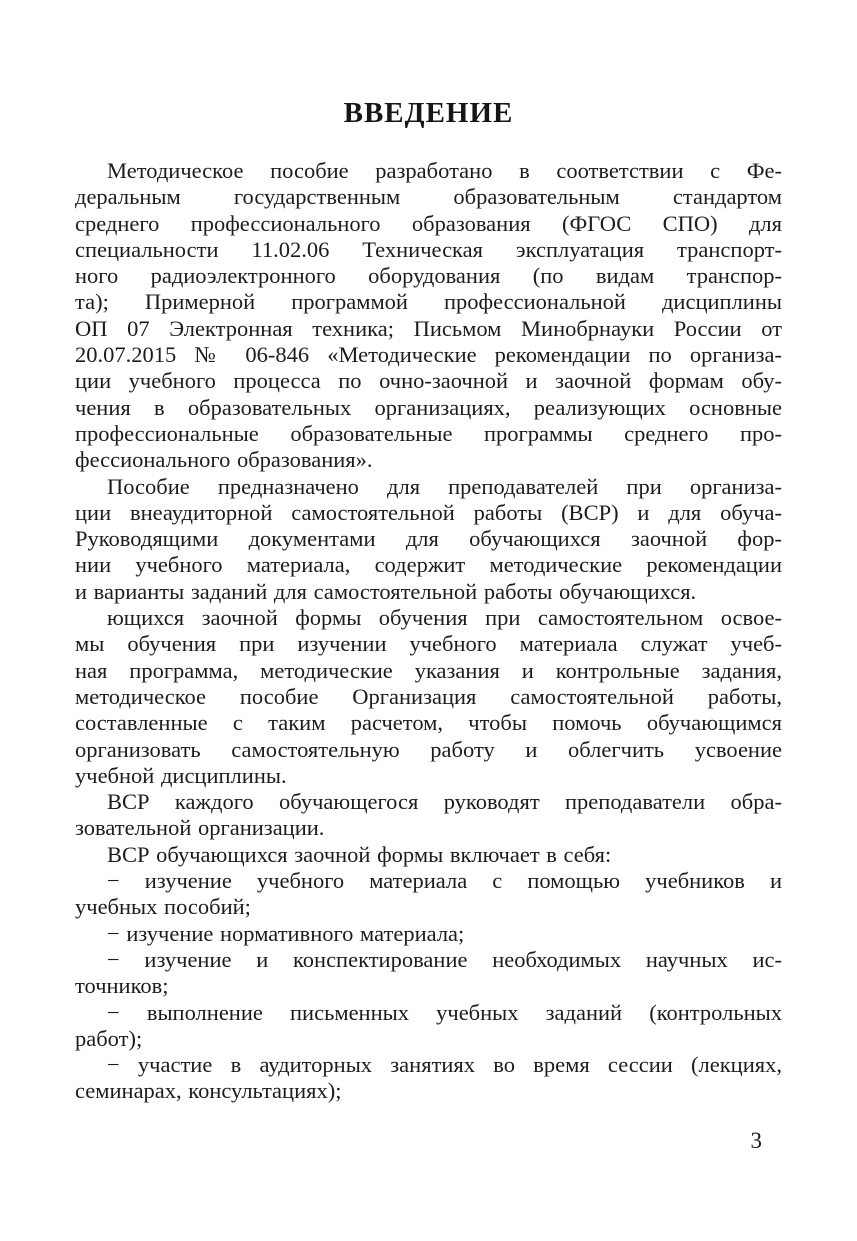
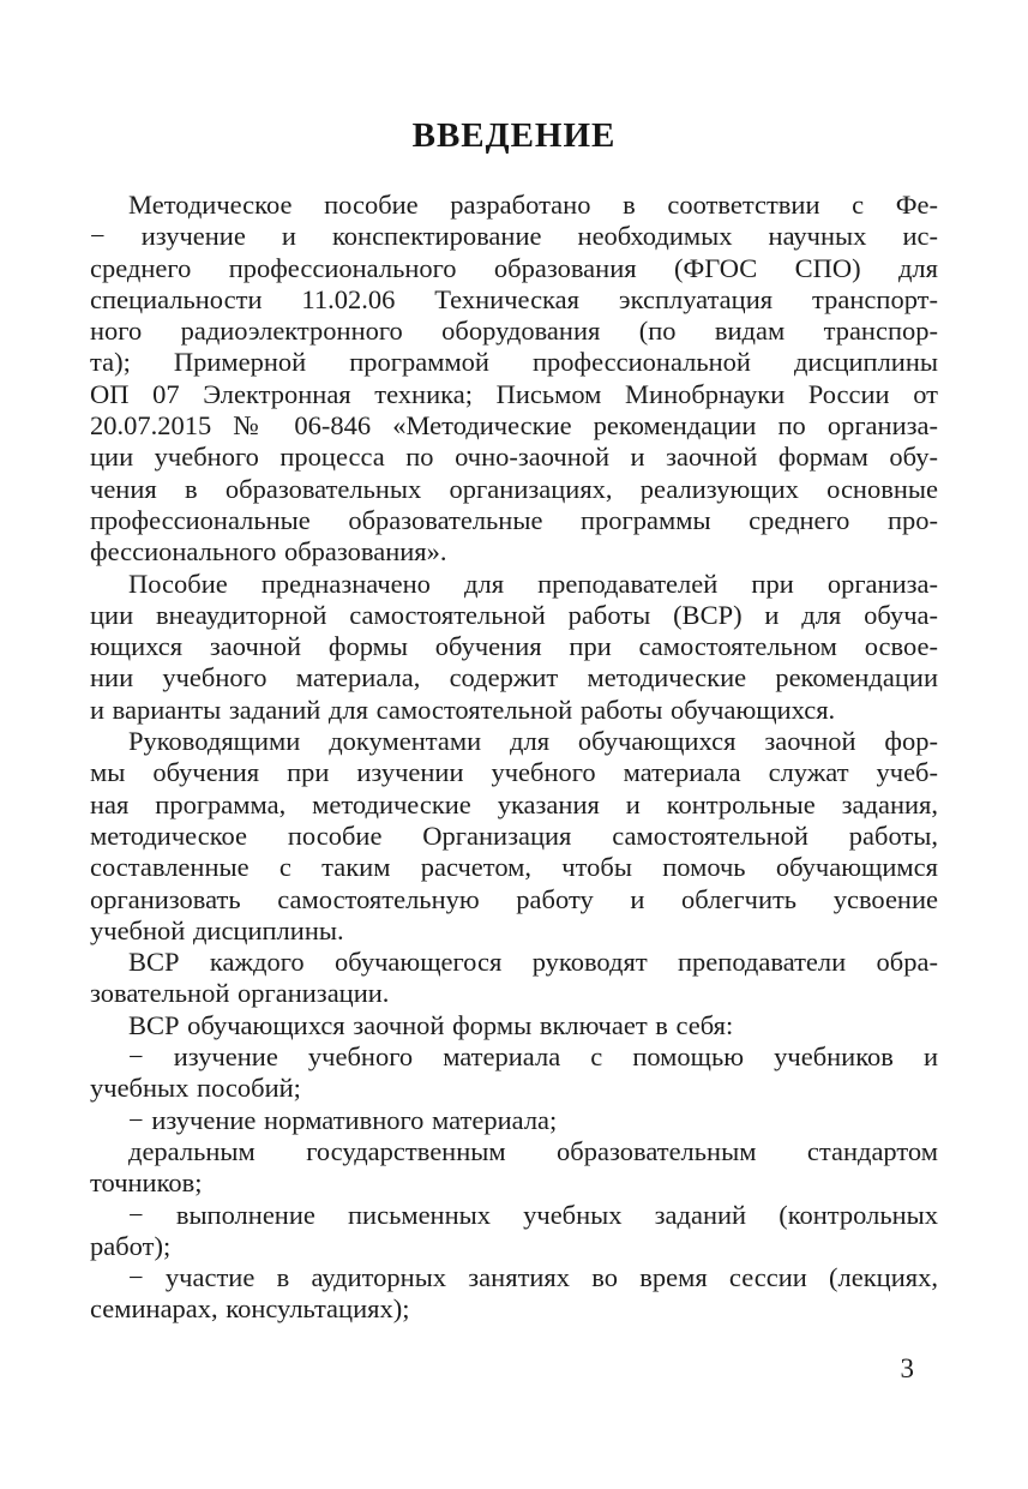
  ВВЕДЕНИЕ
  Методическое пособие разработано в соответствии с Фе-
- деральным государственным образовательным стандартом
+ − изучение и конспектирование необходимых научных ис-
  среднего профессионального образования (ФГОС СПО) для
  специальности 11.02.06 Техническая эксплуатация транспорт-
  ного радиоэлектронного оборудования (по видам транспор-
  та); Примерной программой профессиональной дисциплины
  ОП 07 Электронная техника; Письмом Минобрнауки России от
  20.07.2015 № 06-846 «Методические рекомендации по организа-
  ции учебного процесса по очно-заочной и заочной формам обу-
  чения в образовательных организациях, реализующих основные
  профессиональные образовательные программы среднего про-
  фессионального образования».
  Пособие предназначено для преподавателей при организа-
  ции внеаудиторной самостоятельной работы (ВСР) и для обуча-
- Руководящими документами для обучающихся заочной фор-
+ ющихся заочной формы обучения при самостоятельном освое-
  нии учебного материала, содержит методические рекомендации
  и варианты заданий для самостоятельной работы обучающихся.
- ющихся заочной формы обучения при самостоятельном освое-
+ Руководящими документами для обучающихся заочной фор-
  мы обучения при изучении учебного материала служат учеб-
  ная программа, методические указания и контрольные задания,
  методическое пособие Организация самостоятельной работы,
  составленные с таким расчетом, чтобы помочь обучающимся
  организовать самостоятельную работу и облегчить усвоение
  учебной дисциплины.
  ВСР каждого обучающегося руководят преподаватели обра-
  зовательной организации.
  ВСР обучающихся заочной формы включает в себя:
  − изучение учебного материала с помощью учебников и
  учебных пособий;
  − изучение нормативного материала;
- − изучение и конспектирование необходимых научных ис-
+ деральным государственным образовательным стандартом
  точников;
  − выполнение письменных учебных заданий (контрольных
  работ);
  − участие в аудиторных занятиях во время сессии (лекциях,
  семинарах, консультациях);
  3
